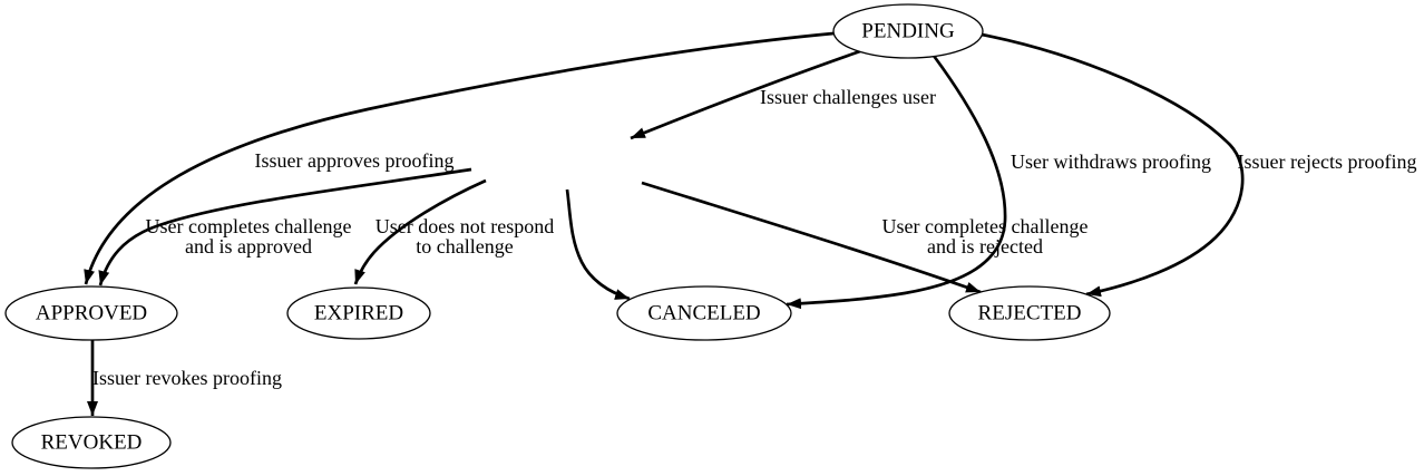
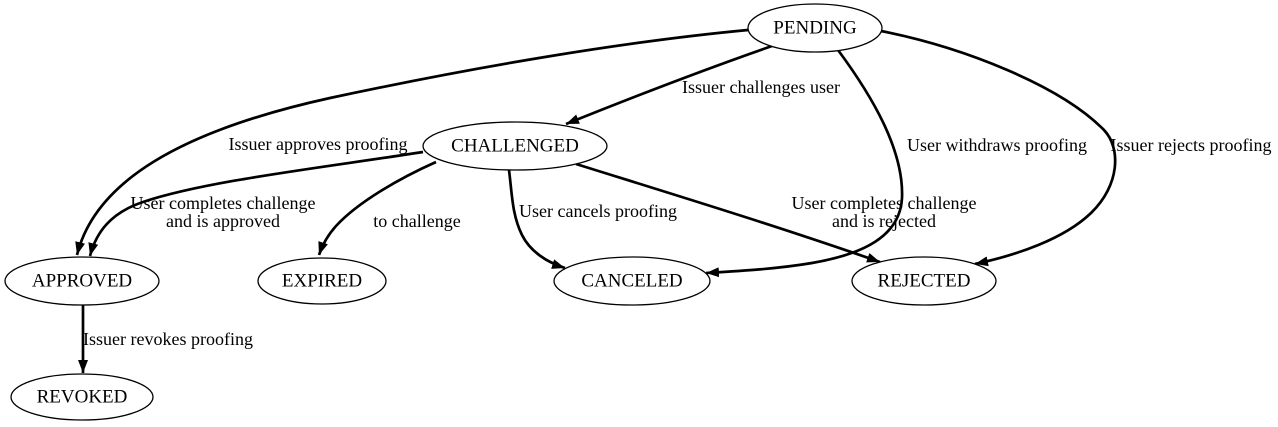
  Issuer challenges user
  Issuer approves proofing
  User withdraws proofing
  Issuer rejects proofing
  User completes challenge
  and is approved
- User does not respond
  to challenge
+ User cancels proofing
  User completes challenge
  and is rejected
  Issuer revokes proofing
  PENDING
+ CHALLENGED
  APPROVED
  EXPIRED
  CANCELED
  REJECTED
  REVOKED
